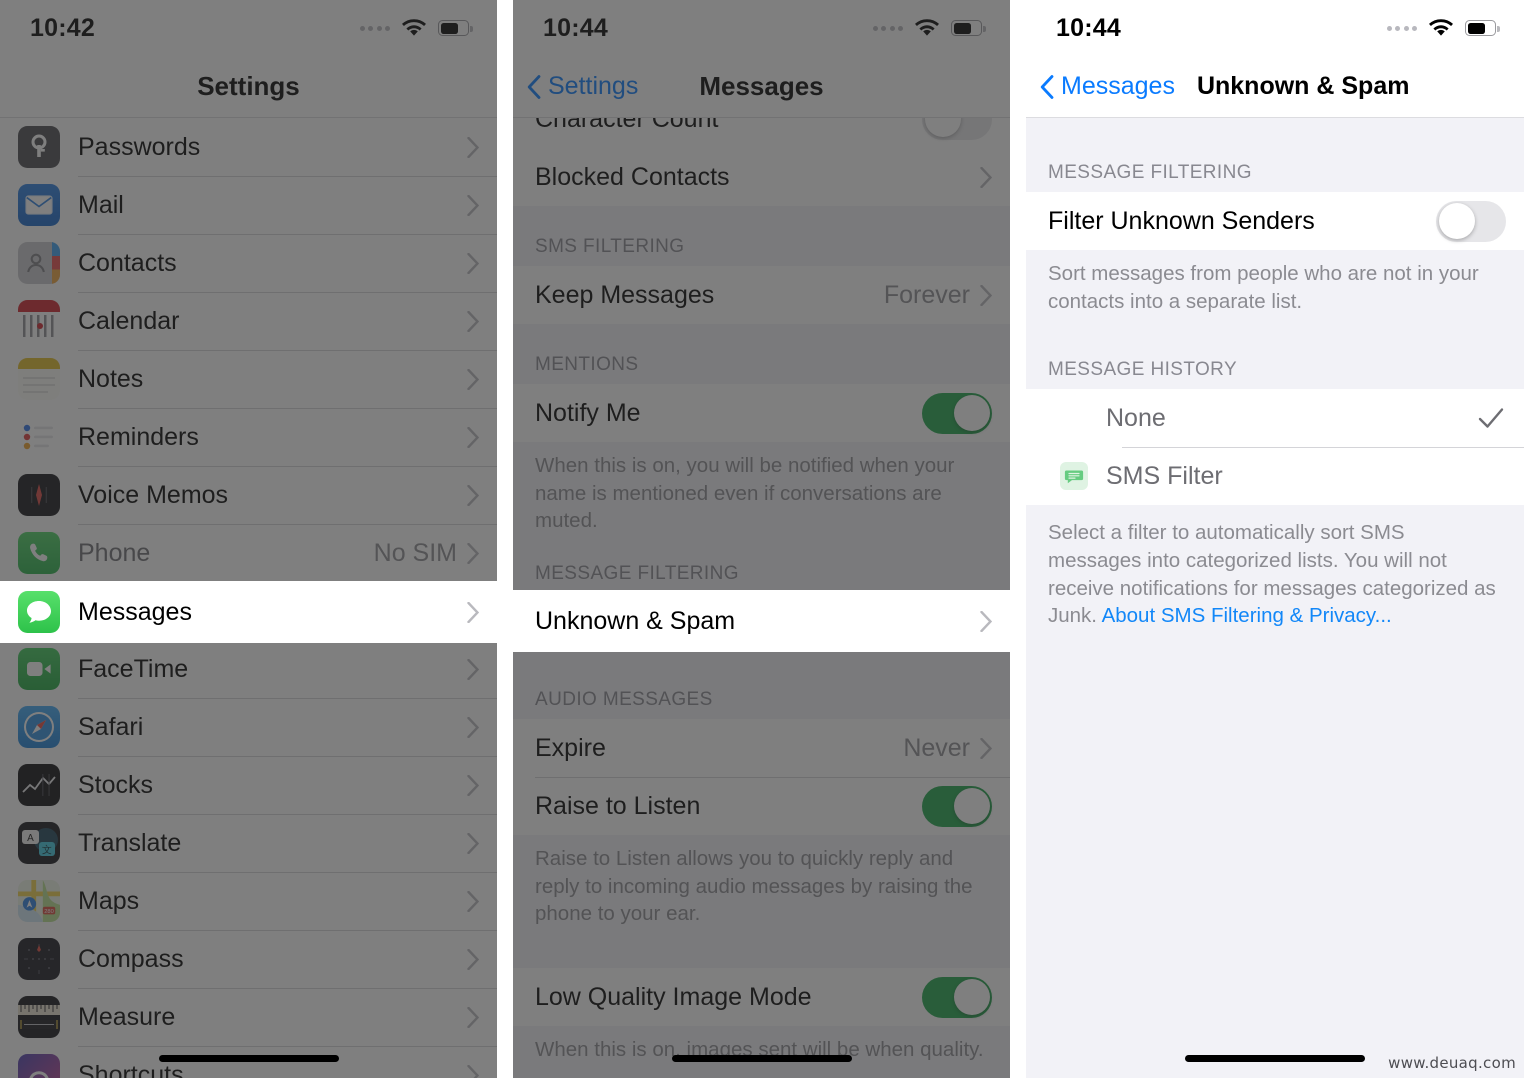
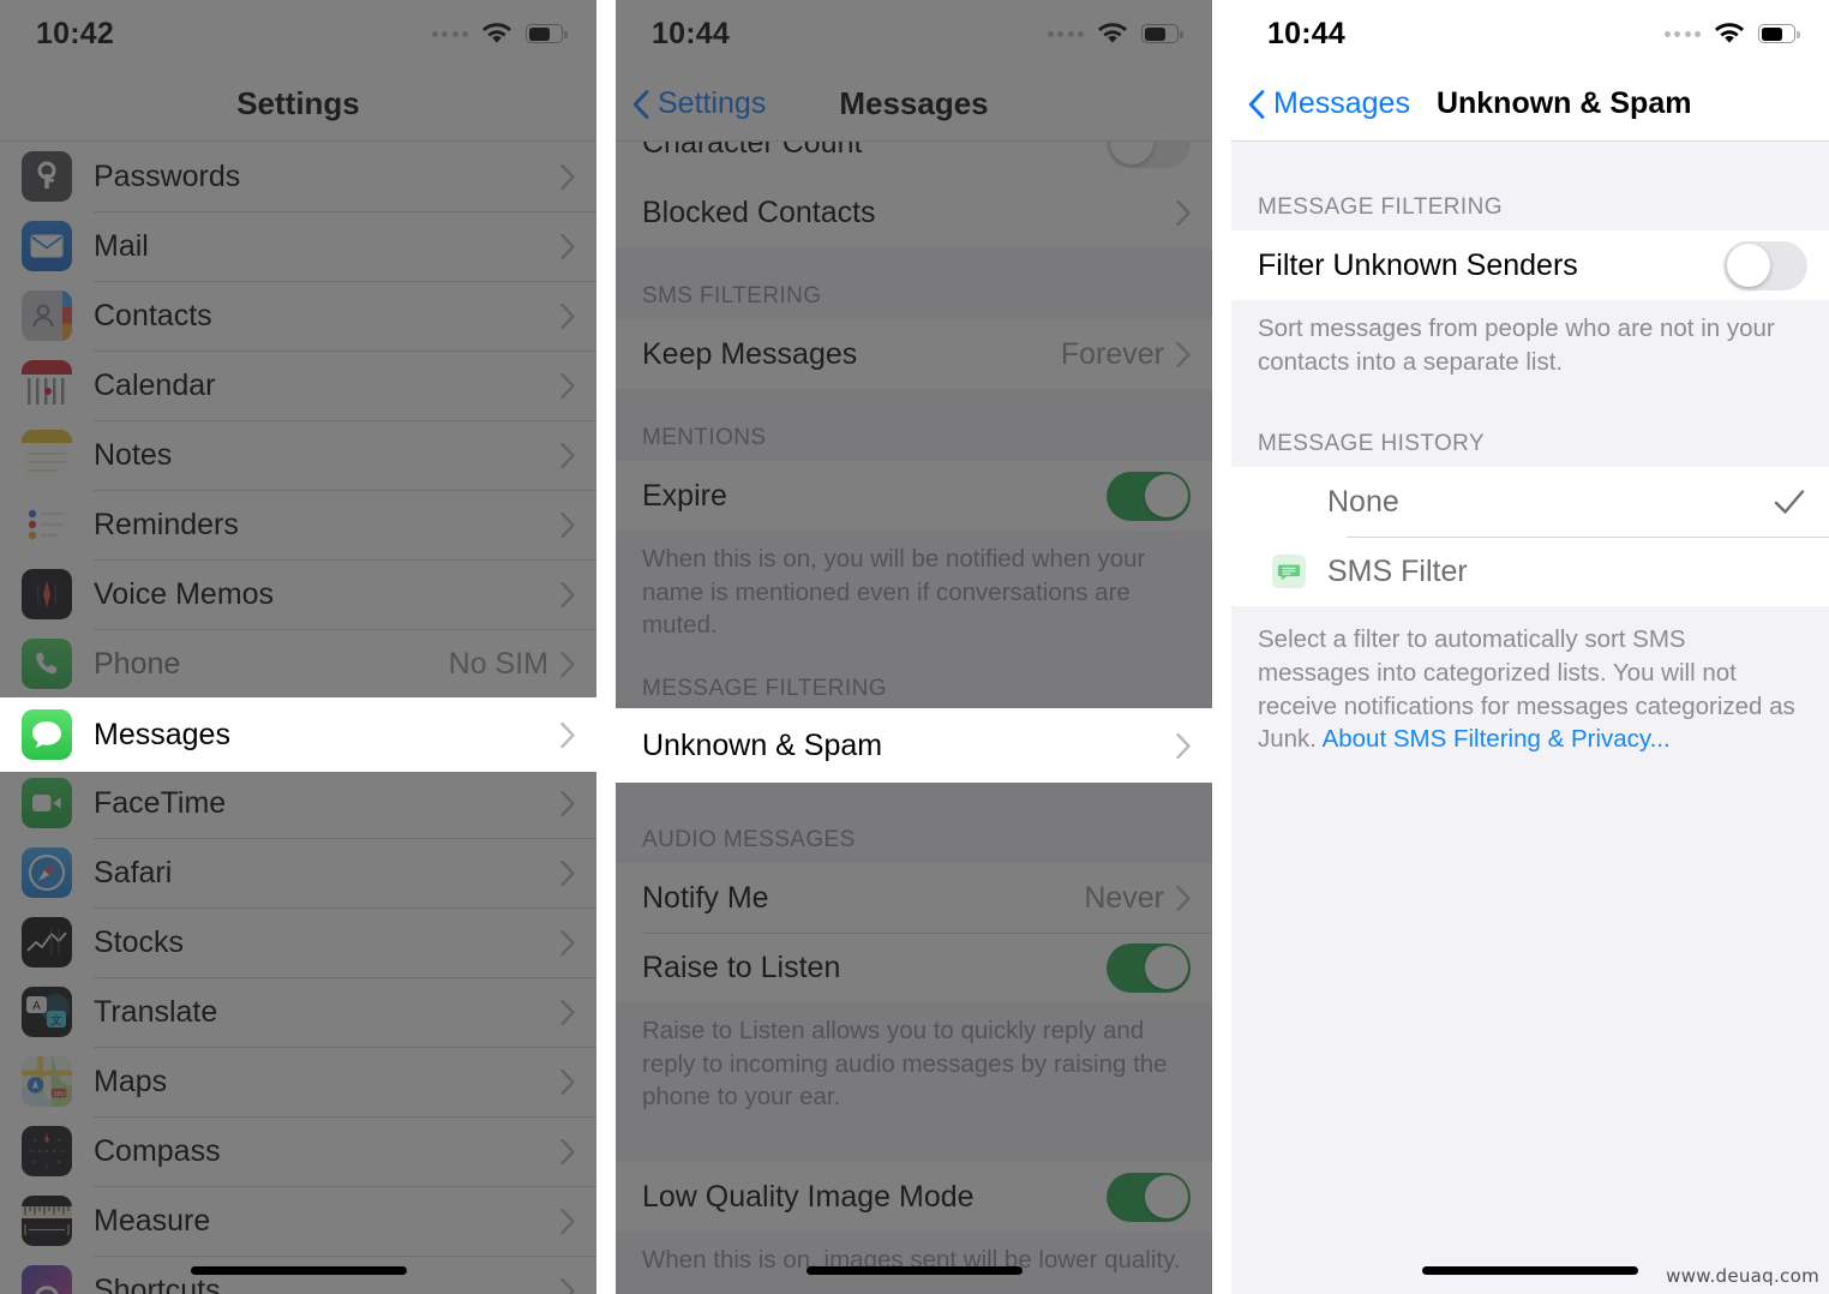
  10:42
  Settings
  Passwords
  Mail
  Contacts
  Calendar
  Notes
  Reminders
  Voice Memos
  Phone
  No SIM
  FaceTime
  Safari
  Stocks
  A
  文
  Translate
  Maps
  Compass
  Measure
  Shortcuts
  Messages
  10:44
  Messages
  Settings
  Character Count
  Blocked Contacts
  SMS FILTERING
  Keep Messages
  Forever
  MENTIONS
- Notify Me
+ Expire
  When this is on, you will be notified when your name is mentioned even if conversations are muted.
  MESSAGE FILTERING
  AUDIO MESSAGES
- Expire
+ Notify Me
  Never
  Raise to Listen
  Raise to Listen allows you to quickly reply and reply to incoming audio messages by raising the phone to your ear.
  Low Quality Image Mode
- When this is on, images sent will be when quality.
+ When this is on, images sent will be lower quality.
  Unknown & Spam
  10:44
  Messages
  Unknown & Spam
  MESSAGE FILTERING
  Filter Unknown Senders
  Sort messages from people who are not in your contacts into a separate list.
  MESSAGE HISTORY
  None
  SMS Filter
  Select a filter to automatically sort SMS messages into categorized lists. You will not receive notifications for messages categorized as Junk. About SMS Filtering & Privacy...
  www.deuaq.com
